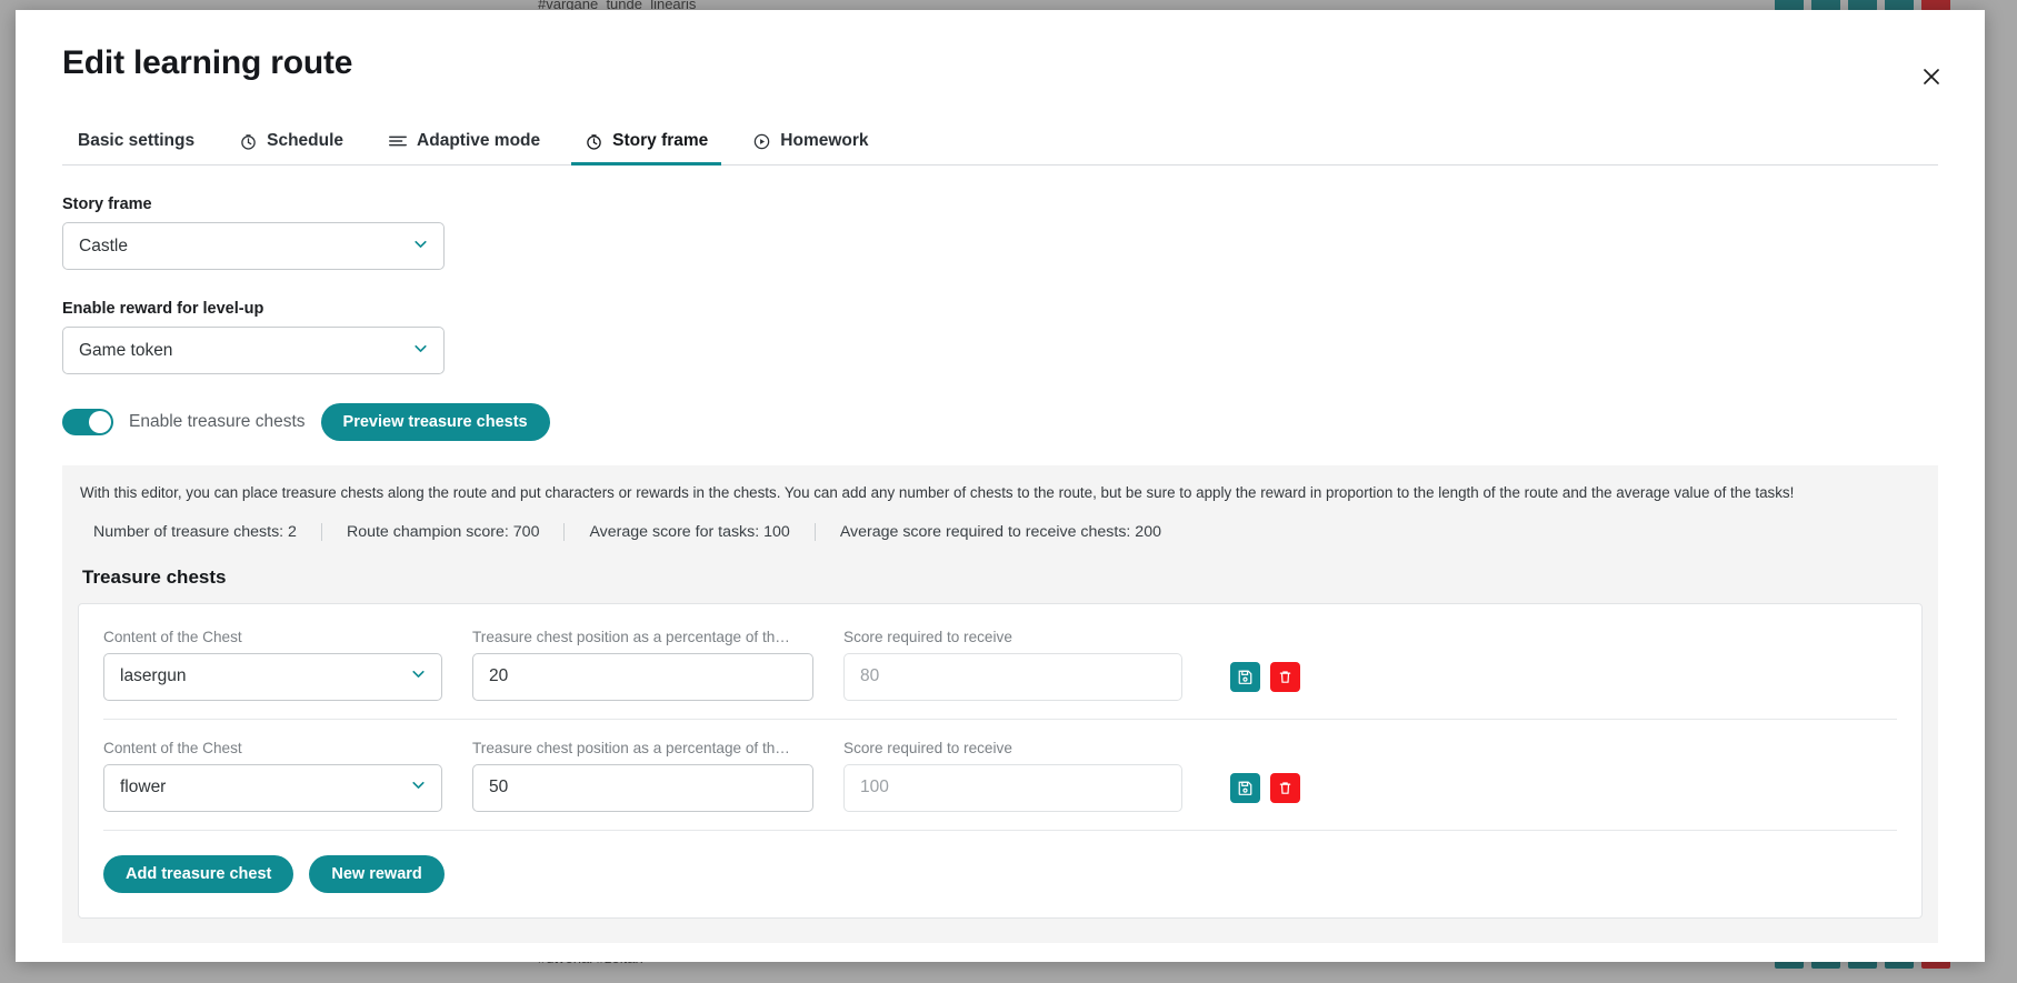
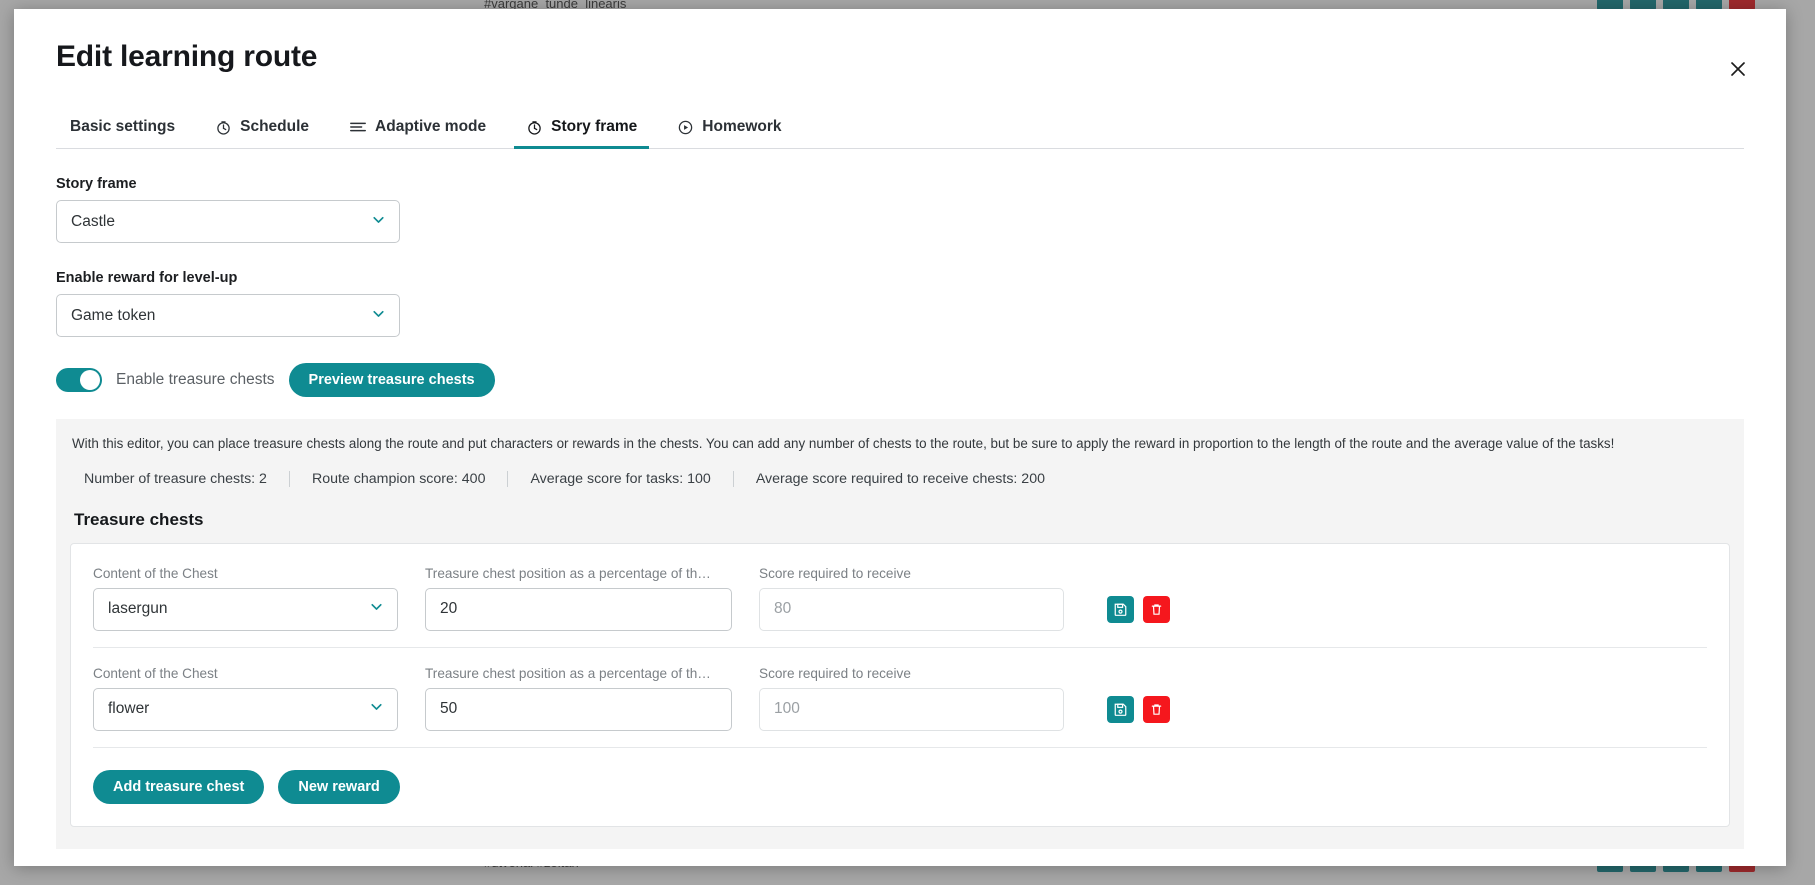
  #vargane_tunde_linearis
  Edit learning route
  Basic settings
  Schedule
  Adaptive mode
  Story frame
  Homework
  Story frame
  Castle
  Enable reward for level-up
  Game token
  Enable treasure chests
  Preview treasure chests
  With this editor, you can place treasure chests along the route and put characters or rewards in the chests. You can add any number of chests to the route, but be sure to apply the reward in proportion to the length of the route and the average value of the tasks!
  Number of treasure chests: 2
- Route champion score: 700
+ Route champion score: 400
  Average score for tasks: 100
  Average score required to receive chests: 200
  Treasure chests
  Content of the Chest
  lasergun
  Treasure chest position as a percentage of th…
  20
  Score required to receive
  80
  Content of the Chest
  flower
  Treasure chest position as a percentage of th…
  50
  Score required to receive
  100
  Add treasure chest
  New reward
